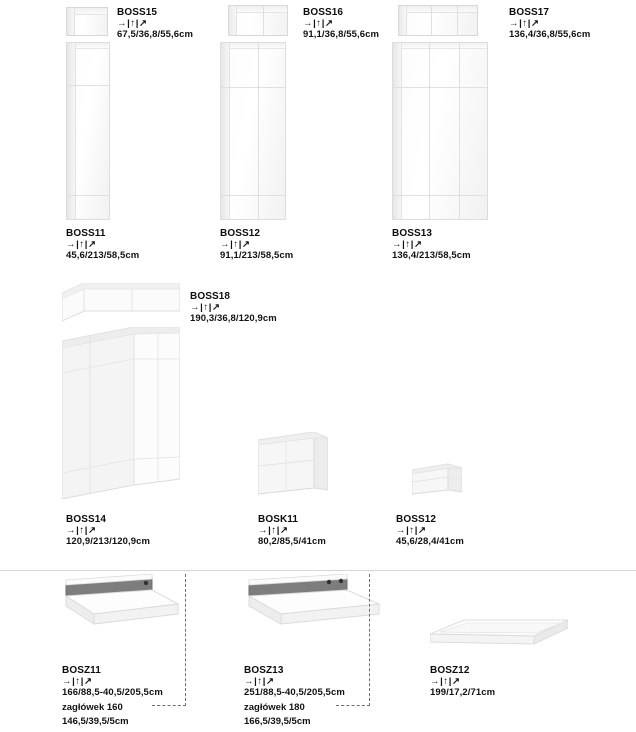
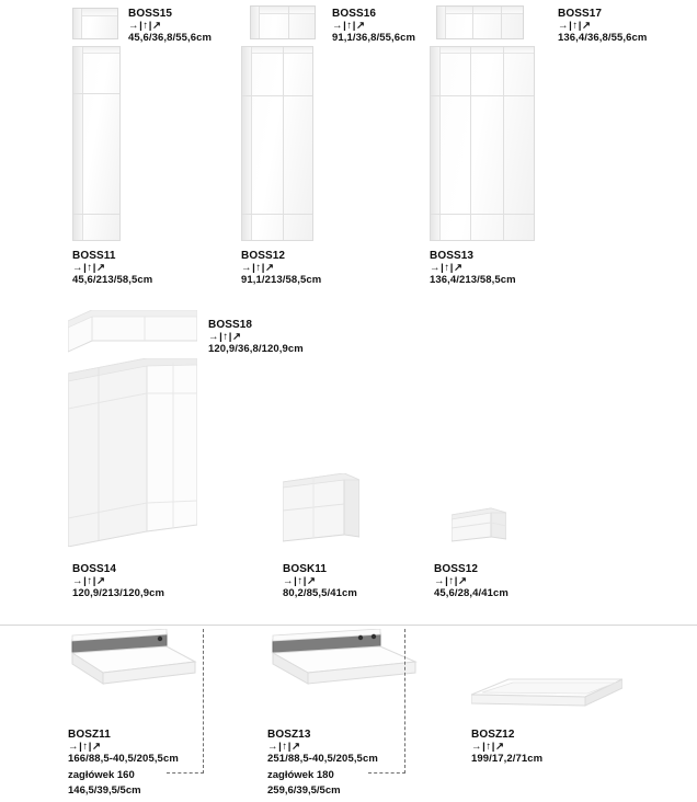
  BOSS15
  →|↑|↗
- 67,5/36,8/55,6cm
+ 45,6/36,8/55,6cm
  BOSS16
  →|↑|↗
  91,1/36,8/55,6cm
  BOSS17
  →|↑|↗
  136,4/36,8/55,6cm
  BOSS11
  →|↑|↗
  45,6/213/58,5cm
  BOSS12
  →|↑|↗
  91,1/213/58,5cm
  BOSS13
  →|↑|↗
  136,4/213/58,5cm
  BOSS18
  →|↑|↗
- 190,3/36,8/120,9cm
+ 120,9/36,8/120,9cm
  BOSS14
  →|↑|↗
  120,9/213/120,9cm
  BOSK11
  →|↑|↗
  80,2/85,5/41cm
  BOSS12
  →|↑|↗
  45,6/28,4/41cm
  BOSZ11
  →|↑|↗
  166/88,5-40,5/205,5cm
  zagłówek 160
  146,5/39,5/5cm
  BOSZ13
  →|↑|↗
  251/88,5-40,5/205,5cm
  zagłówek 180
- 166,5/39,5/5cm
+ 259,6/39,5/5cm
  BOSZ12
  →|↑|↗
  199/17,2/71cm
